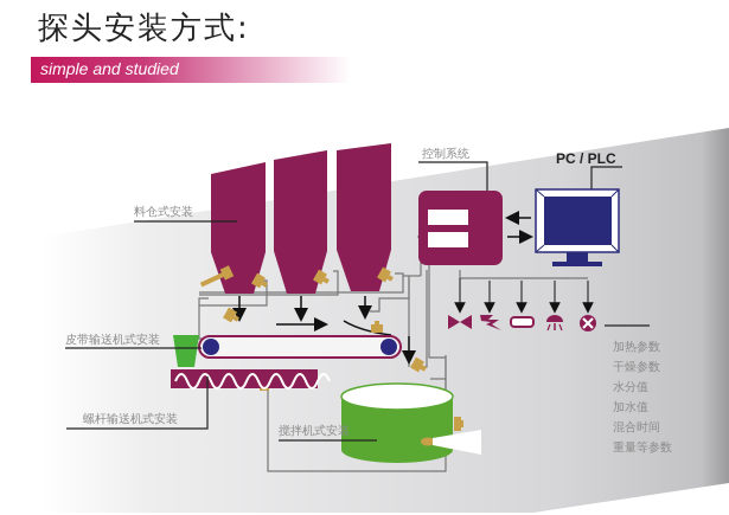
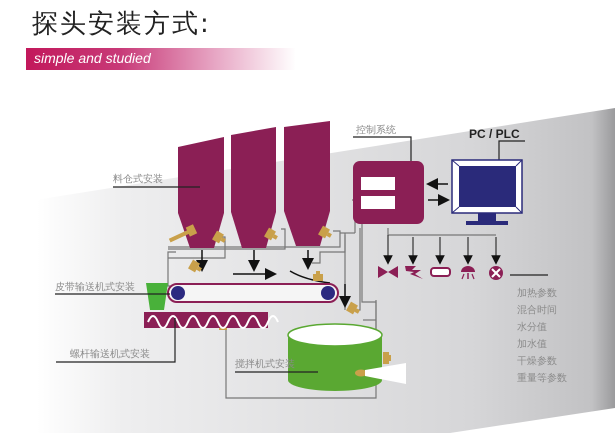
  探头安装方式:
  simple and studied
  料仓式安装
  皮带输送机式安装
  螺杆输送机式安装
  搅拌机式安装
  控制系统
  PC / PLC
  加热参数
- 干燥参数
+ 混合时间
  水分值
  加水值
- 混合时间
+ 干燥参数
  重量等参数
